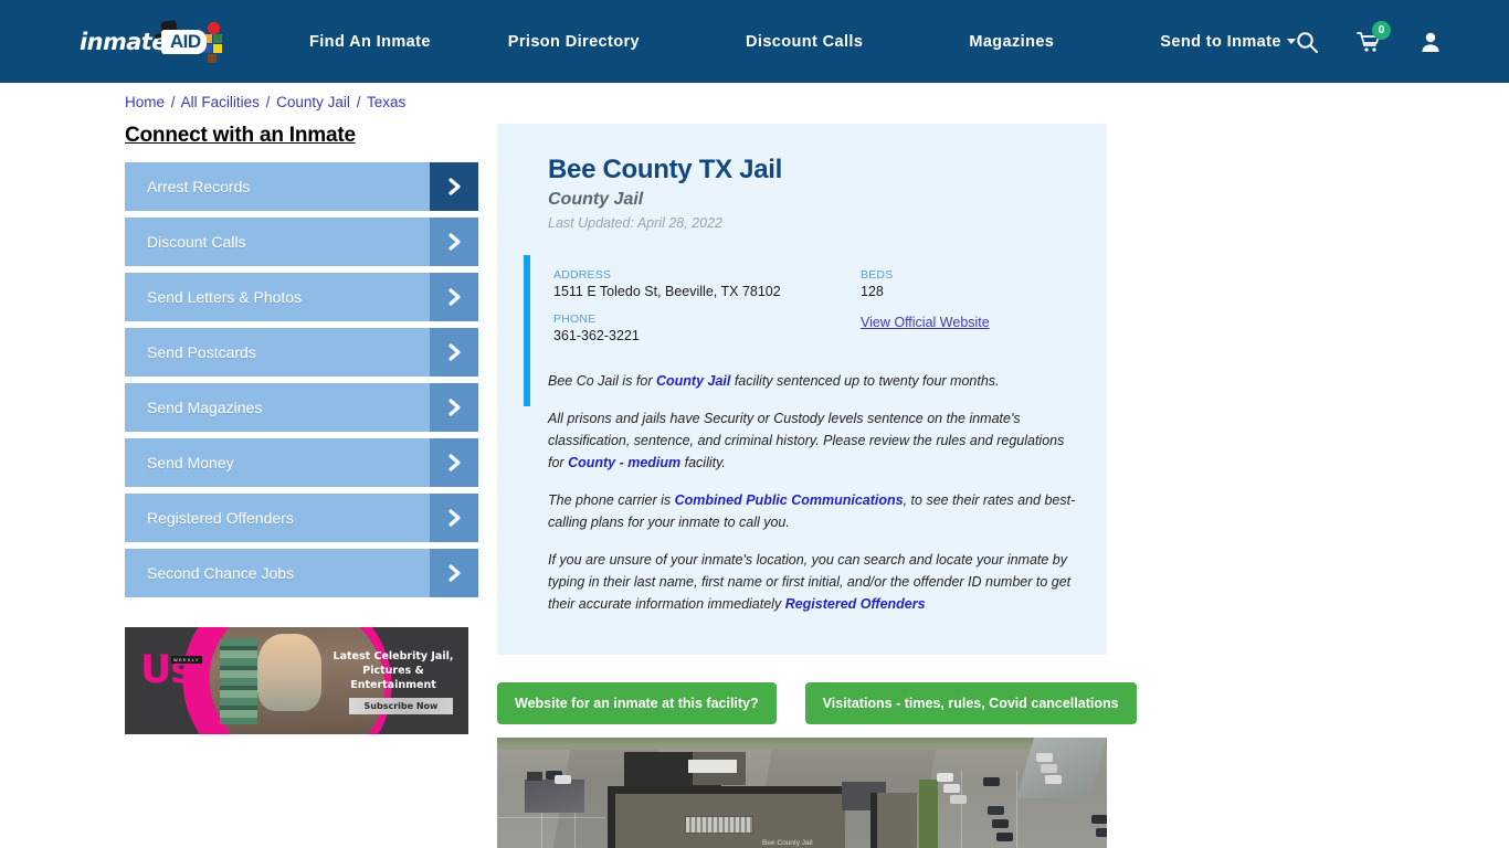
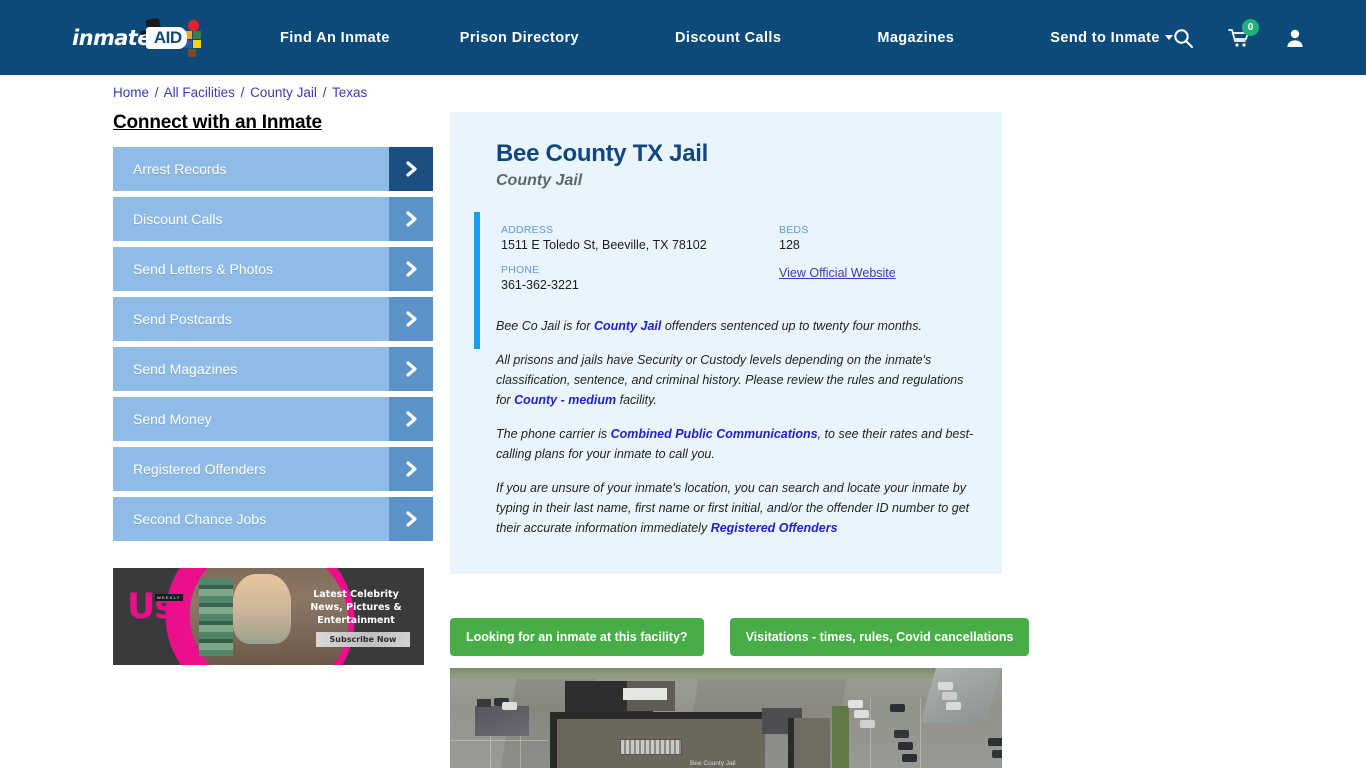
  inmate
  AID
  Find An Inmate
  Prison Directory
  Discount Calls
  Magazines
  Send to Inmate
  0
  Home / All Facilities / County Jail / Texas
  Connect with an Inmate
  Arrest Records
  Discount Calls
  Send Letters & Photos
  Send Postcards
  Send Magazines
  Send Money
  Registered Offenders
  Second Chance Jobs
  Us
- Latest Celebrity Jail, Pictures & Entertainment
+ Latest Celebrity News, Pictures & Entertainment
  Subscribe Now
  Bee County TX Jail
  County Jail
- Last Updated: April 28, 2022
  ADDRESS
  1511 E Toledo St, Beeville, TX 78102
  BEDS
  128
  PHONE
  361-362-3221
  View Official Website
- Bee Co Jail is for County Jail facility sentenced up to twenty four months.
+ Bee Co Jail is for County Jail offenders sentenced up to twenty four months.
- All prisons and jails have Security or Custody levels sentence on the inmate's classification, sentence, and criminal history. Please review the rules and regulations for County - medium facility.
+ All prisons and jails have Security or Custody levels depending on the inmate's classification, sentence, and criminal history. Please review the rules and regulations for County - medium facility.
  The phone carrier is Combined Public Communications, to see their rates and best-calling plans for your inmate to call you.
  If you are unsure of your inmate's location, you can search and locate your inmate by typing in their last name, first name or first initial, and/or the offender ID number to get their accurate information immediately Registered Offenders
- Website for an inmate at this facility?
+ Looking for an inmate at this facility?
  Visitations - times, rules, Covid cancellations
